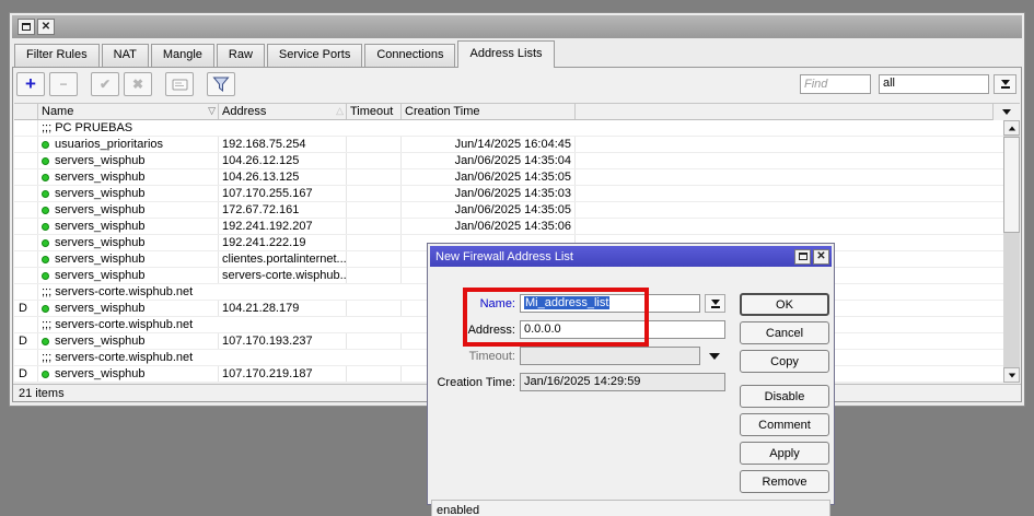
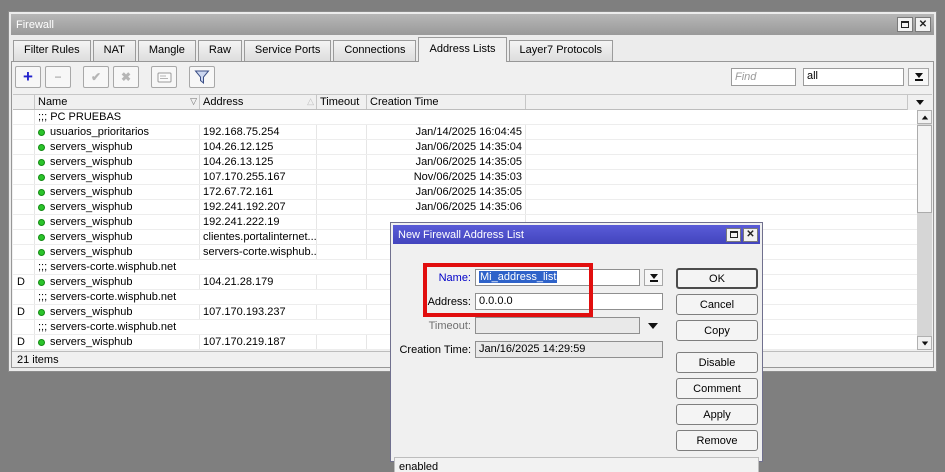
+ Firewall
  ✕
  Filter Rules
  NAT
  Mangle
  Raw
  Service Ports
  Connections
  Address Lists
+ Layer7 Protocols
  +
  −
  ✔
  ✖
  Find
  all
  Name
  ▽
  Address
  △
  Timeout
  Creation Time
  ;;; PC PRUEBAS
  usuarios_prioritarios
  192.168.75.254
- Jun/14/2025 16:04:45
+ Jan/14/2025 16:04:45
  servers_wisphub
  104.26.12.125
  Jan/06/2025 14:35:04
  servers_wisphub
  104.26.13.125
  Jan/06/2025 14:35:05
  servers_wisphub
  107.170.255.167
- Jan/06/2025 14:35:03
+ Nov/06/2025 14:35:03
  servers_wisphub
  172.67.72.161
  Jan/06/2025 14:35:05
  servers_wisphub
  192.241.192.207
  Jan/06/2025 14:35:06
  servers_wisphub
  192.241.222.19
  servers_wisphub
  clientes.portalinternet...
  servers_wisphub
  servers-corte.wisphub..
  ;;; servers-corte.wisphub.net
  D
  servers_wisphub
  104.21.28.179
  ;;; servers-corte.wisphub.net
  D
  servers_wisphub
  107.170.193.237
  ;;; servers-corte.wisphub.net
  D
  servers_wisphub
  107.170.219.187
  21 items
  New Firewall Address List
  ✕
  Name:
  Mi_address_list
  Address:
  0.0.0.0
  Timeout:
  Creation Time:
  Jan/16/2025 14:29:59
  OK
  Cancel
  Copy
  Disable
  Comment
  Apply
  Remove
  enabled
